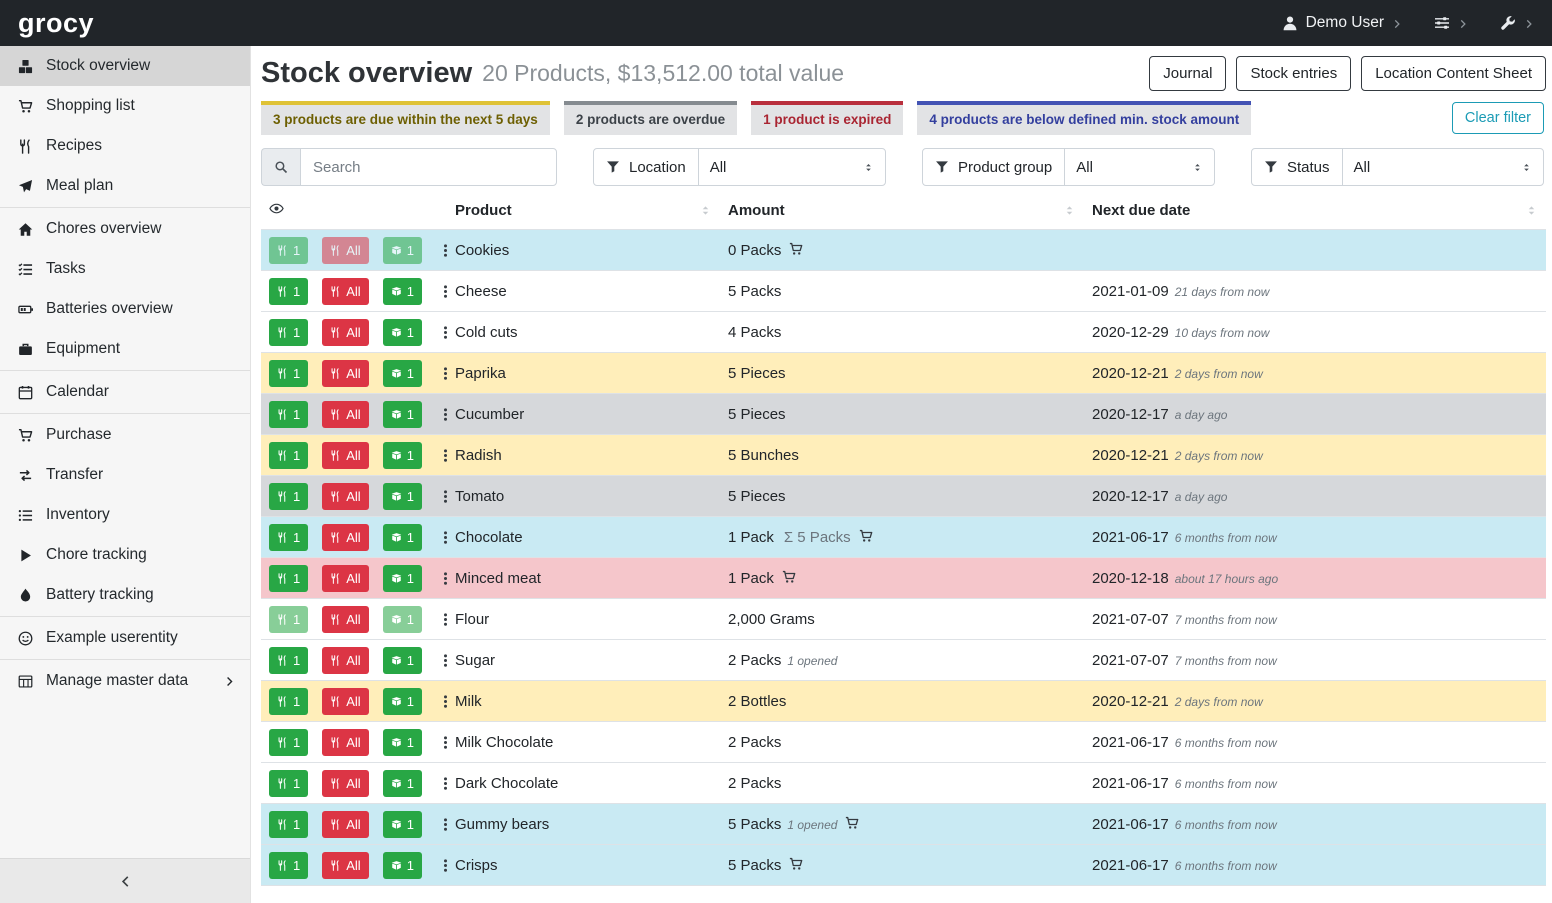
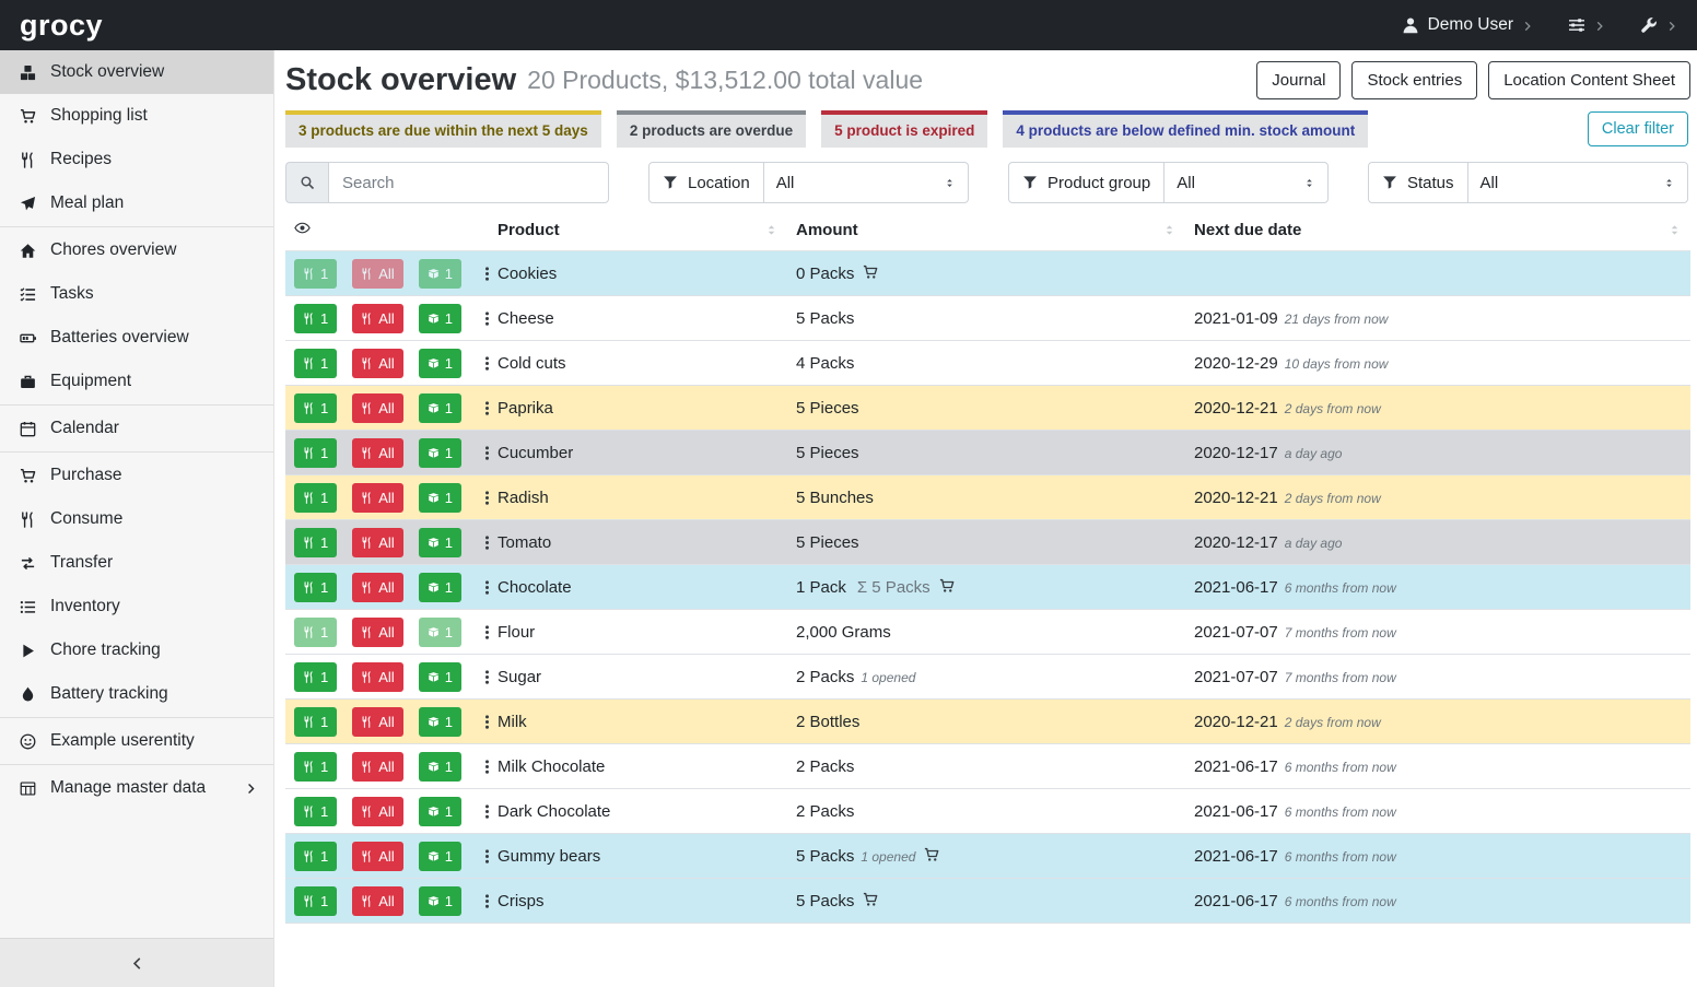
  grocy
  Demo User
  Stock overview
  Shopping list
  Recipes
  Meal plan
  Chores overview
  Tasks
  Batteries overview
  Equipment
  Calendar
  Purchase
+ Consume
  Transfer
  Inventory
  Chore tracking
  Battery tracking
  Example userentity
  Manage master data
  Stock overview
  20 Products, $13,512.00 total value
  Journal
  Stock entries
  Location Content Sheet
  3 products are due within the next 5 days
  2 products are overdue
- 1 product is expired
+ 5 product is expired
  4 products are below defined min. stock amount
  Clear filter
  Search
  Location
  All
  Product group
  All
  Status
  All
  	Product	Amount	Next due date
  1 All 1	Cookies	0 Packs
  1 All 1	Cheese	5 Packs	2021-01-09 21 days from now
  1 All 1	Cold cuts	4 Packs	2020-12-29 10 days from now
  1 All 1	Paprika	5 Pieces	2020-12-21 2 days from now
  1 All 1	Cucumber	5 Pieces	2020-12-17 a day ago
  1 All 1	Radish	5 Bunches	2020-12-21 2 days from now
  1 All 1	Tomato	5 Pieces	2020-12-17 a day ago
  1 All 1	Chocolate	1 Pack Σ 5 Packs	2021-06-17 6 months from now
- 1 All 1	Minced meat	1 Pack	2020-12-18 about 17 hours ago
  1 All 1	Flour	2,000 Grams	2021-07-07 7 months from now
  1 All 1	Sugar	2 Packs 1 opened	2021-07-07 7 months from now
  1 All 1	Milk	2 Bottles	2020-12-21 2 days from now
  1 All 1	Milk Chocolate	2 Packs	2021-06-17 6 months from now
  1 All 1	Dark Chocolate	2 Packs	2021-06-17 6 months from now
  1 All 1	Gummy bears	5 Packs 1 opened	2021-06-17 6 months from now
  1 All 1	Crisps	5 Packs	2021-06-17 6 months from now
